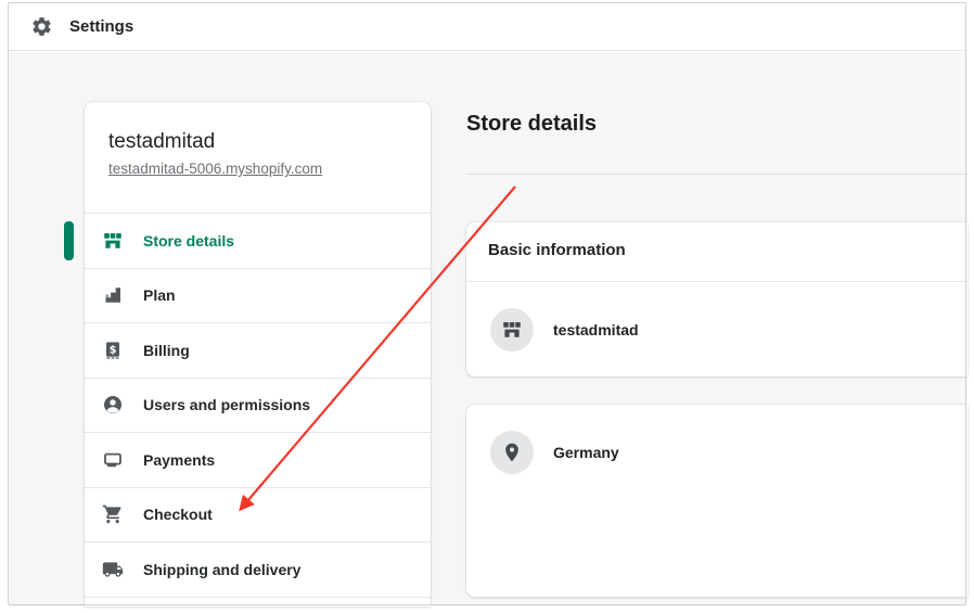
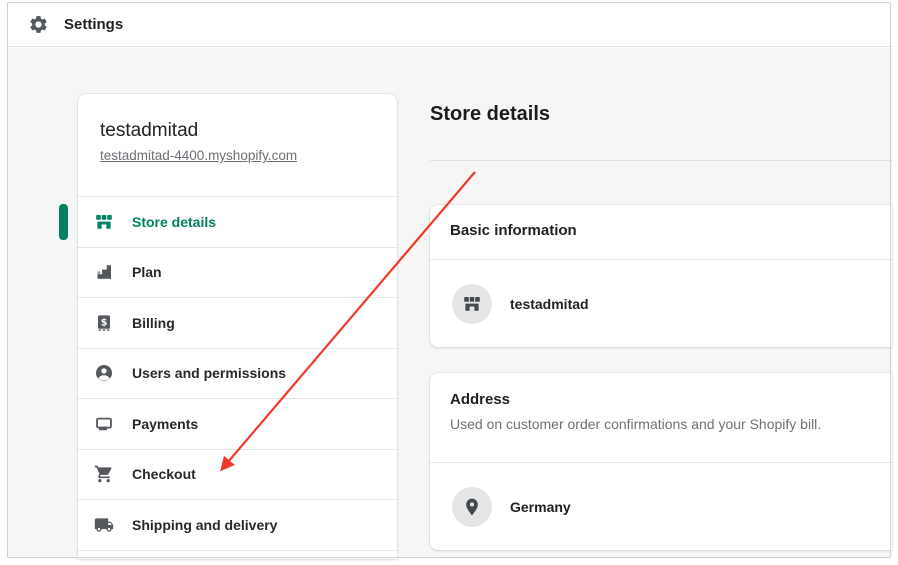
  Settings
  testadmitad
- testadmitad-5006.myshopify.com
+ testadmitad-4400.myshopify.com
  Store details
  Plan
  $
  Billing
  Users and permissions
  Payments
  Checkout
  Shipping and delivery
  Store details
  Basic information
  testadmitad
+ Address
+ Used on customer order confirmations and your Shopify bill.
  Germany
